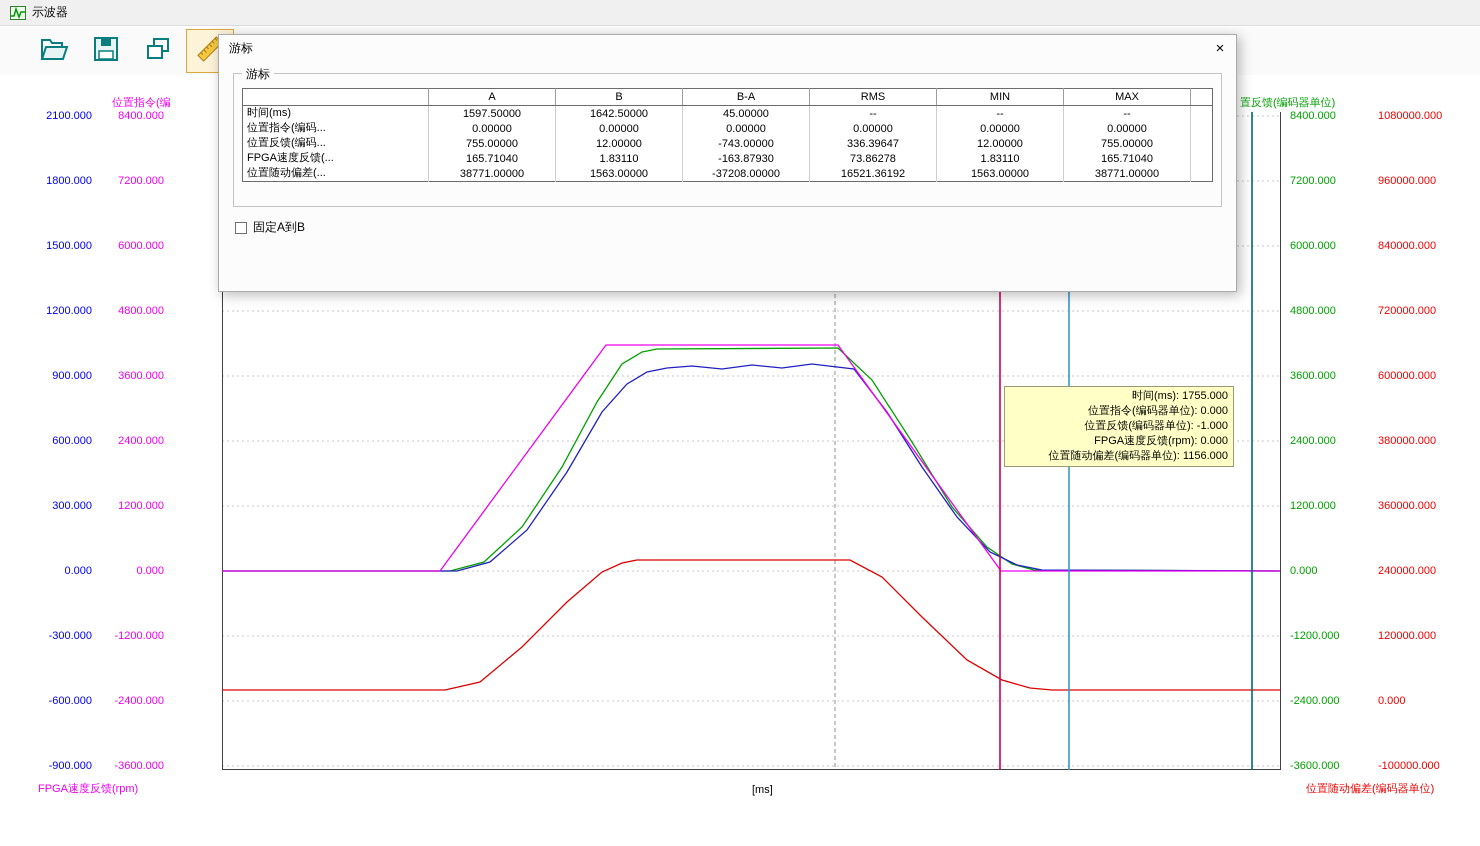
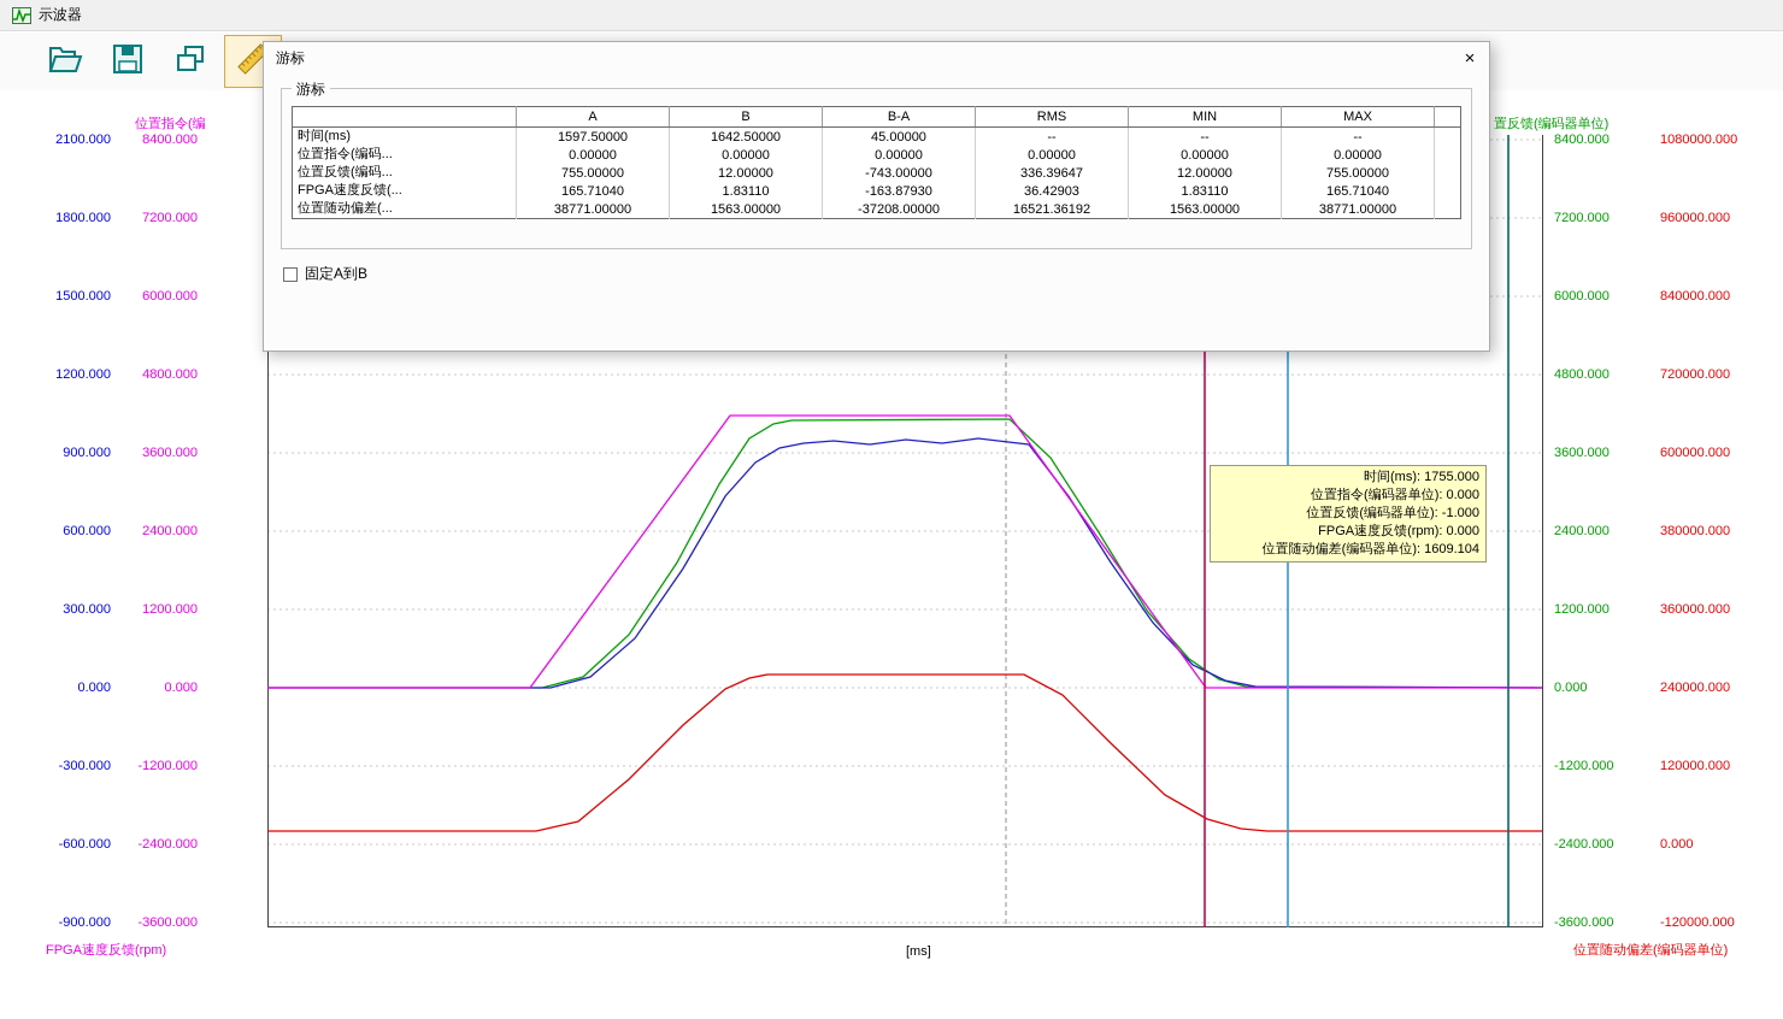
  示波器
  2100.000
  1800.000
  1500.000
  1200.000
  900.000
  600.000
  300.000
  0.000
  -300.000
  -600.000
  -900.000
  8400.000
  7200.000
  6000.000
  4800.000
  3600.000
  2400.000
  1200.000
  0.000
  -1200.000
  -2400.000
  -3600.000
  8400.000
  7200.000
  6000.000
  4800.000
  3600.000
  2400.000
  1200.000
  0.000
  -1200.000
  -2400.000
  -3600.000
  1080000.000
  960000.000
  840000.000
  720000.000
  600000.000
  380000.000
  360000.000
  240000.000
  120000.000
  0.000
- -100000.000
+ -120000.000
  位置指令(编
  置反馈(编码器单位)
  FPGA速度反馈(rpm)
  [ms]
  位置随动偏差(编码器单位)
  时间(ms): 1755.000
  位置指令(编码器单位): 0.000
  位置反馈(编码器单位): -1.000
  FPGA速度反馈(rpm): 0.000
- 位置随动偏差(编码器单位): 1156.000
+ 位置随动偏差(编码器单位): 1609.104
  游标
  ×
  游标
  	A	B	B-A	RMS	MIN	MAX
  时间(ms)	1597.50000	1642.50000	45.00000	--	--	--
  位置指令(编码...	0.00000	0.00000	0.00000	0.00000	0.00000	0.00000
  位置反馈(编码...	755.00000	12.00000	-743.00000	336.39647	12.00000	755.00000
- FPGA速度反馈(...	165.71040	1.83110	-163.87930	73.86278	1.83110	165.71040
+ FPGA速度反馈(...	165.71040	1.83110	-163.87930	36.42903	1.83110	165.71040
  位置随动偏差(...	38771.00000	1563.00000	-37208.00000	16521.36192	1563.00000	38771.00000
  固定A到B
